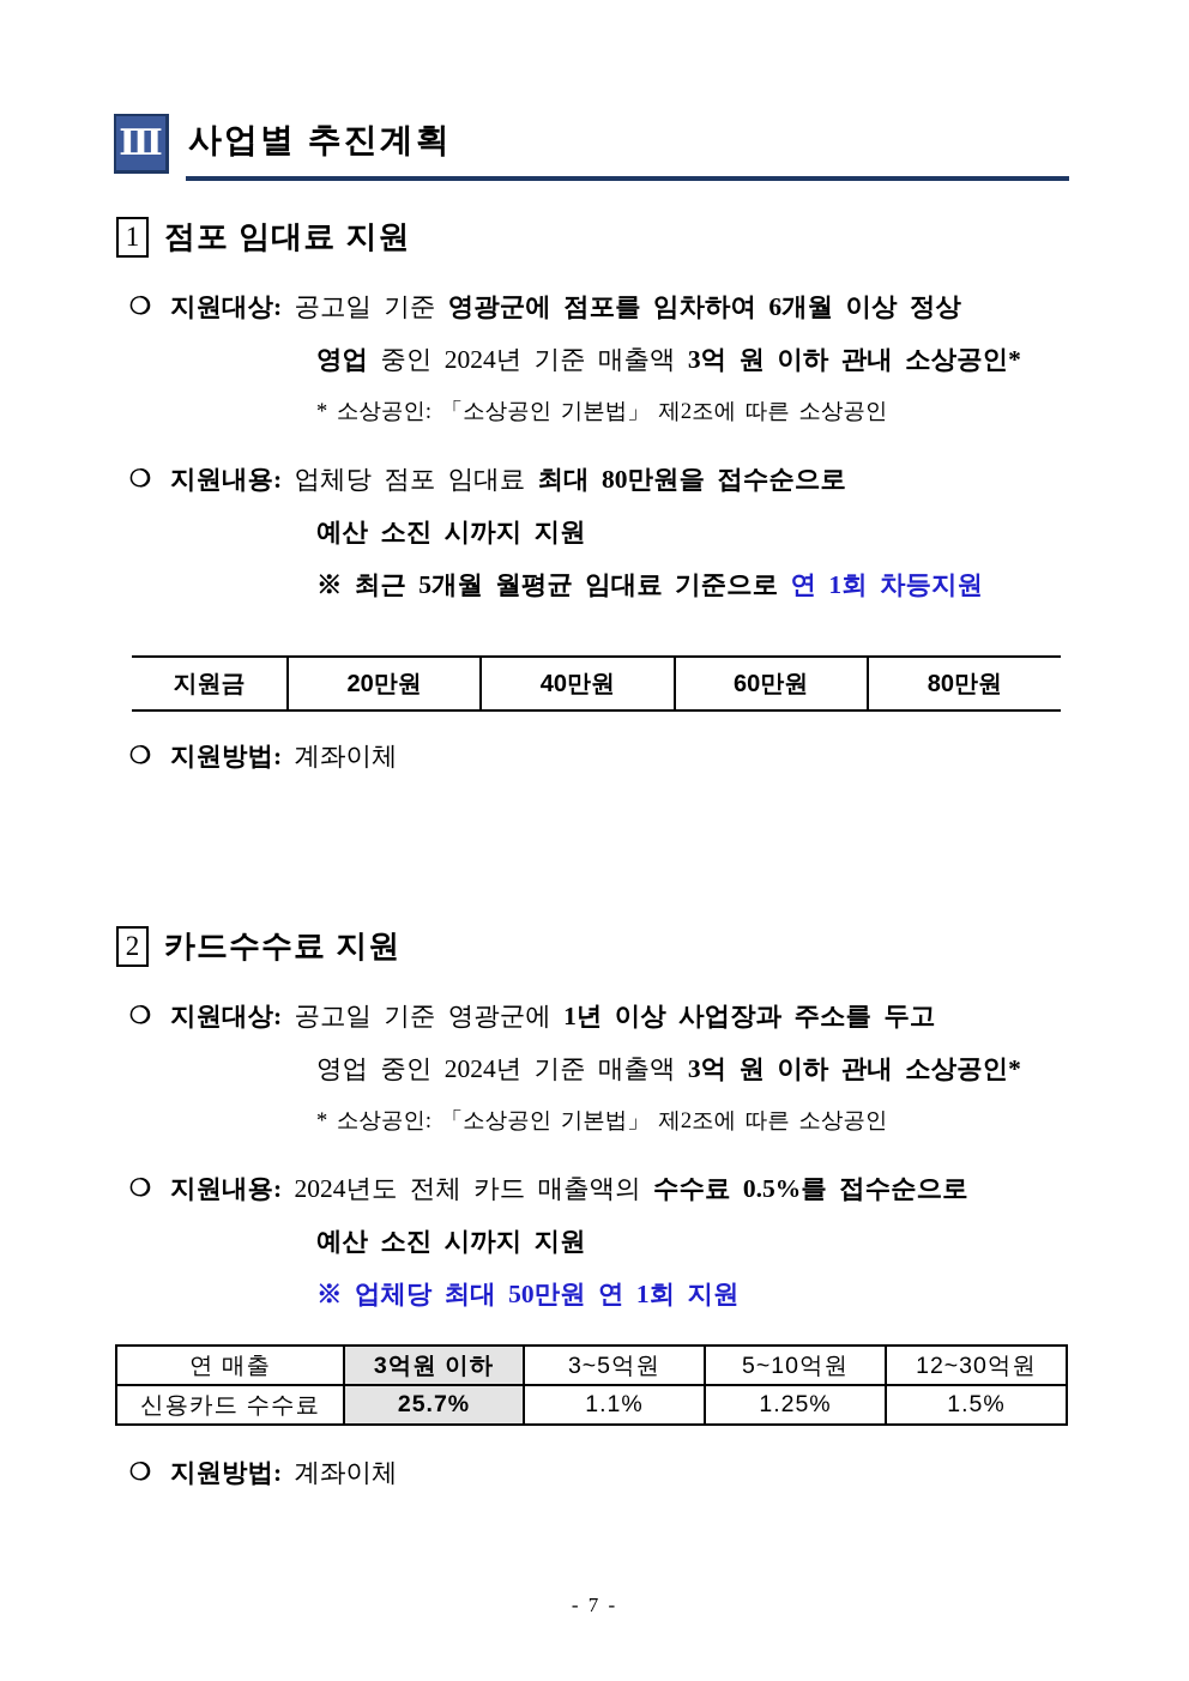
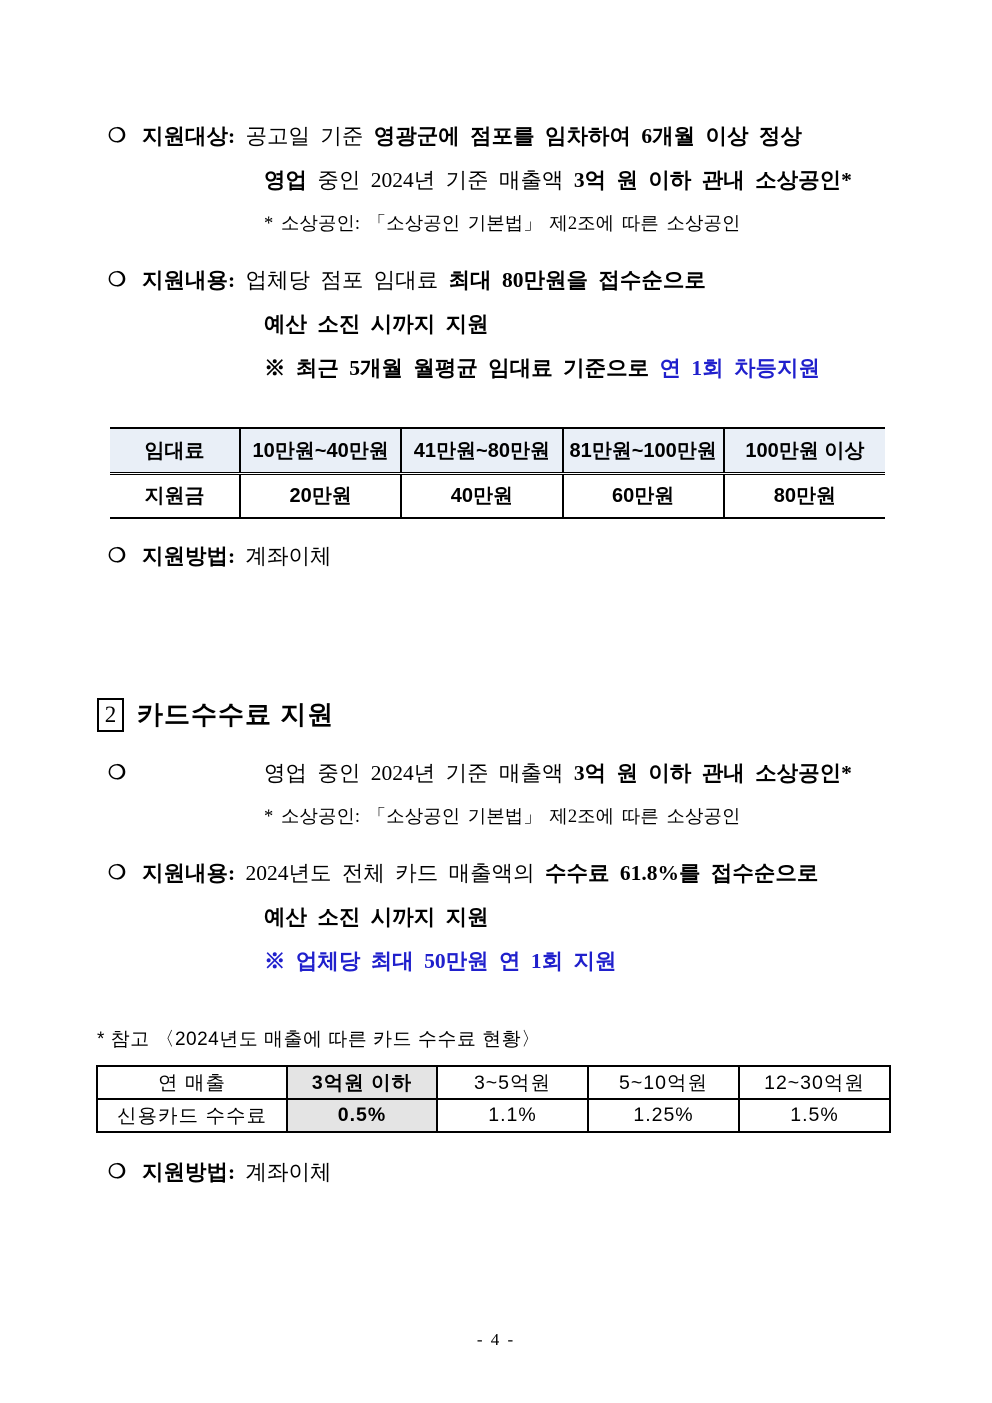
- Ⅲ
- 사업별 추진계획
- 1
- 점포 임대료 지원
  ❍
  지원대상: 공고일 기준 영광군에 점포를 임차하여 6개월 이상 정상
  영업 중인 2024년 기준 매출액 3억 원 이하 관내 소상공인*
  * 소상공인: 「소상공인 기본법」 제2조에 따른 소상공인
  ❍
  지원내용: 업체당 점포 임대료 최대 80만원을 접수순으로
  예산 소진 시까지 지원
  ※ 최근 5개월 월평균 임대료 기준으로 연 1회 차등지원
+ 임대료	10만원~40만원	41만원~80만원	81만원~100만원	100만원 이상
  지원금	20만원	40만원	60만원	80만원
  ❍
  지원방법: 계좌이체
  2
  카드수수료 지원
  ❍
- 지원대상: 공고일 기준 영광군에 1년 이상 사업장과 주소를 두고
  영업 중인 2024년 기준 매출액 3억 원 이하 관내 소상공인*
  * 소상공인: 「소상공인 기본법」 제2조에 따른 소상공인
  ❍
- 지원내용: 2024년도 전체 카드 매출액의 수수료 0.5%를 접수순으로
+ 지원내용: 2024년도 전체 카드 매출액의 수수료 61.8%를 접수순으로
  예산 소진 시까지 지원
  ※ 업체당 최대 50만원 연 1회 지원
+ * 참고 〈2024년도 매출에 따른 카드 수수료 현황〉
  연 매출	3억원 이하	3~5억원	5~10억원	12~30억원
- 신용카드 수수료	25.7%	1.1%	1.25%	1.5%
+ 신용카드 수수료	0.5%	1.1%	1.25%	1.5%
  ❍
  지원방법: 계좌이체
- - 7 -
+ - 4 -
